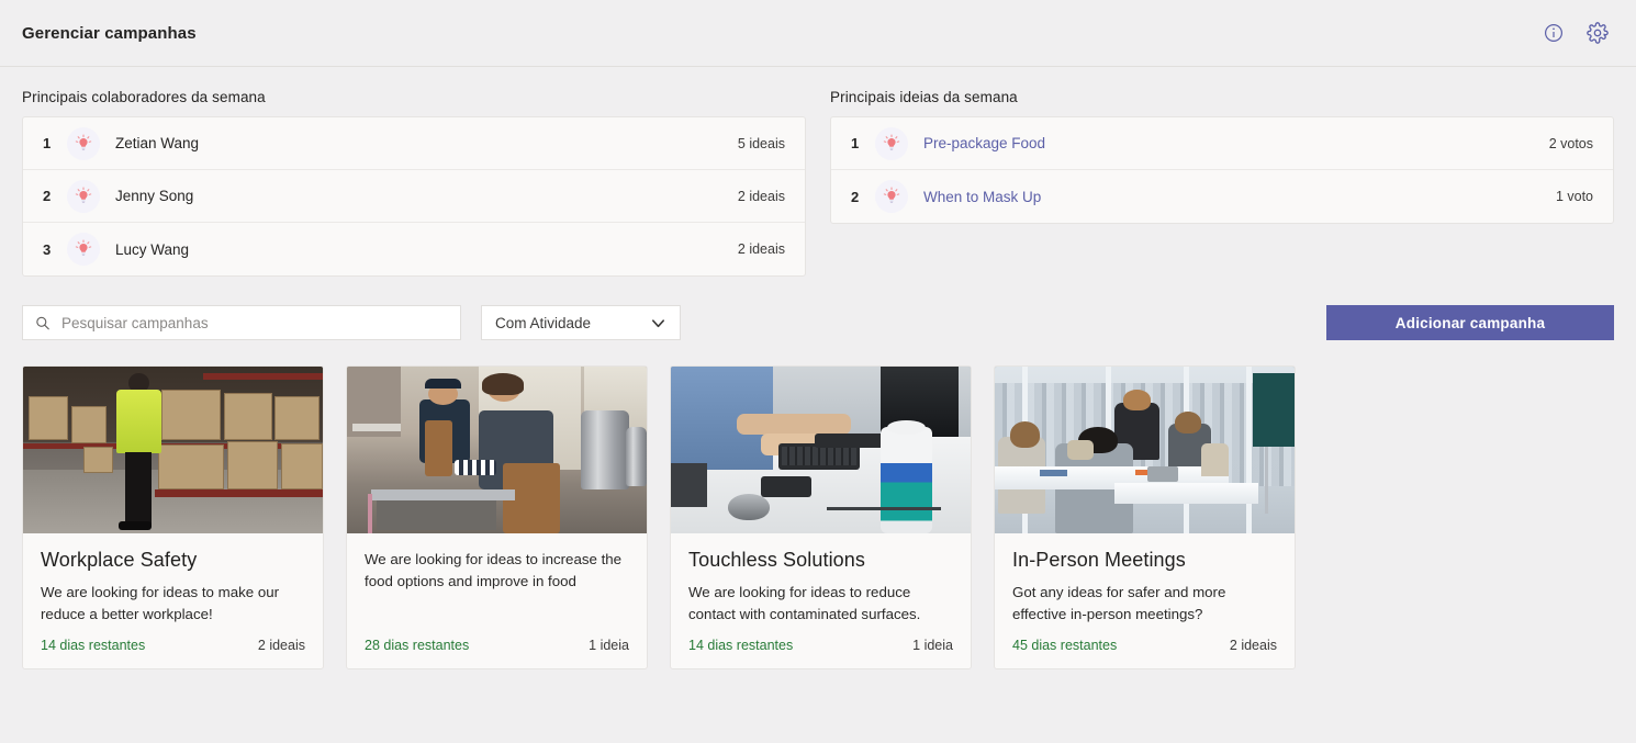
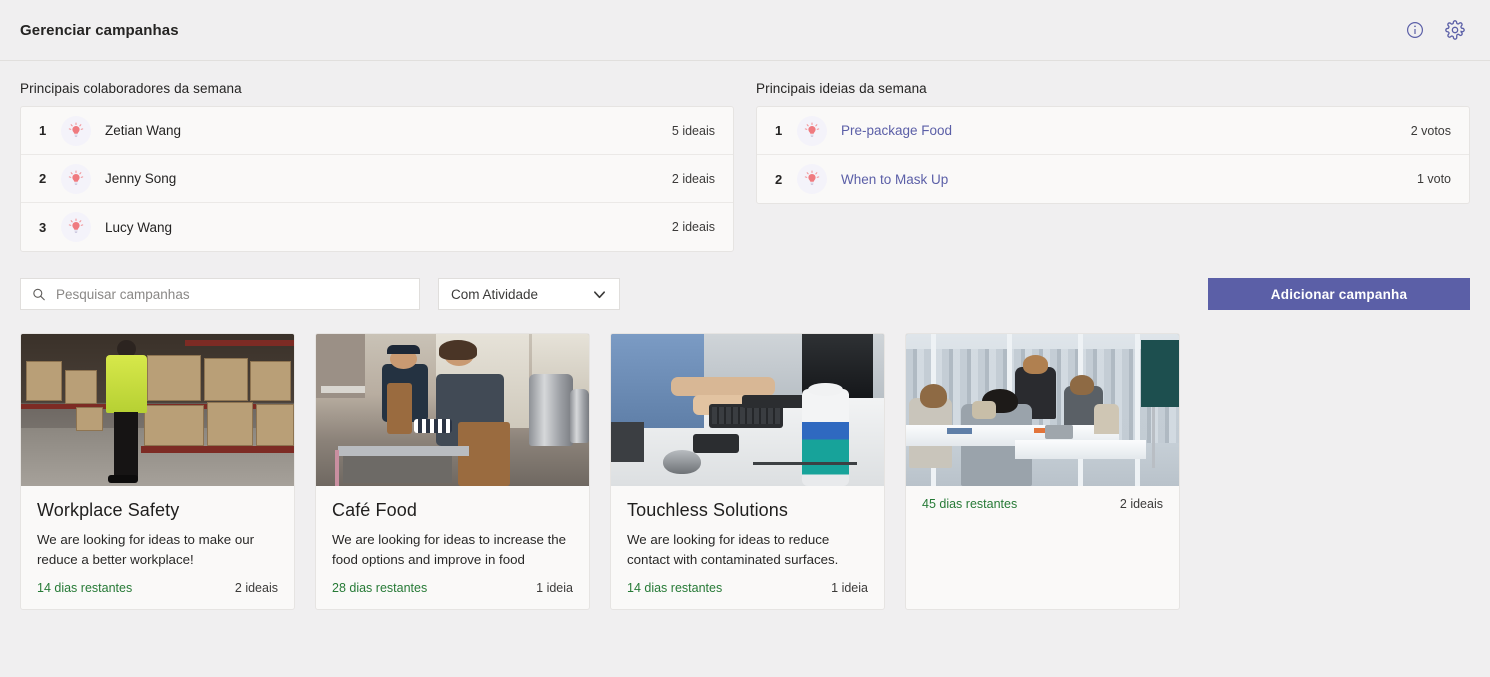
  Gerenciar campanhas
  Principais colaboradores da semana
  1
  Zetian Wang
  5 ideais
  2
  Jenny Song
  2 ideais
  3
  Lucy Wang
  2 ideais
  Principais ideias da semana
  1
  Pre-package Food
  2 votos
  2
  When to Mask Up
  1 voto
  Pesquisar campanhas
  Com Atividade
  Adicionar campanha
  Workplace Safety
  We are looking for ideas to make our reduce a better workplace!
  14 dias restantes
  2 ideais
+ Café Food
  We are looking for ideas to increase the food options and improve in food
  28 dias restantes
  1 ideia
  Touchless Solutions
  We are looking for ideas to reduce contact with contaminated surfaces.
  14 dias restantes
  1 ideia
- In-Person Meetings
- Got any ideas for safer and more effective in-person meetings?
  45 dias restantes
  2 ideais
